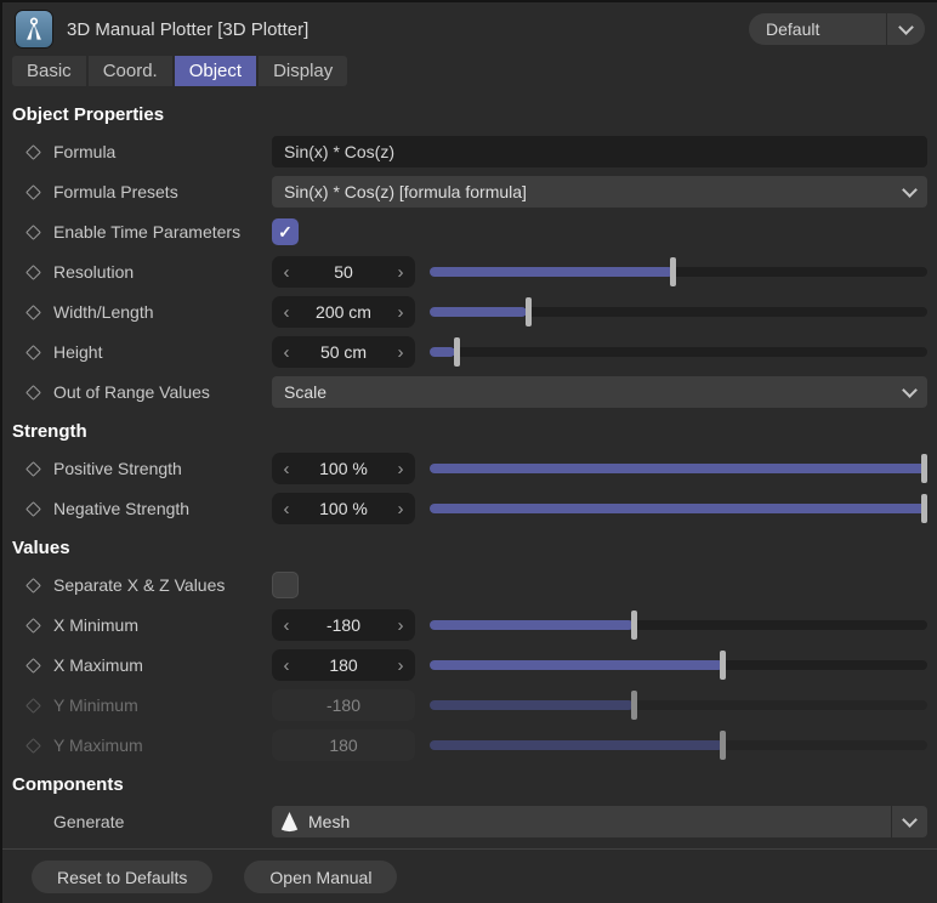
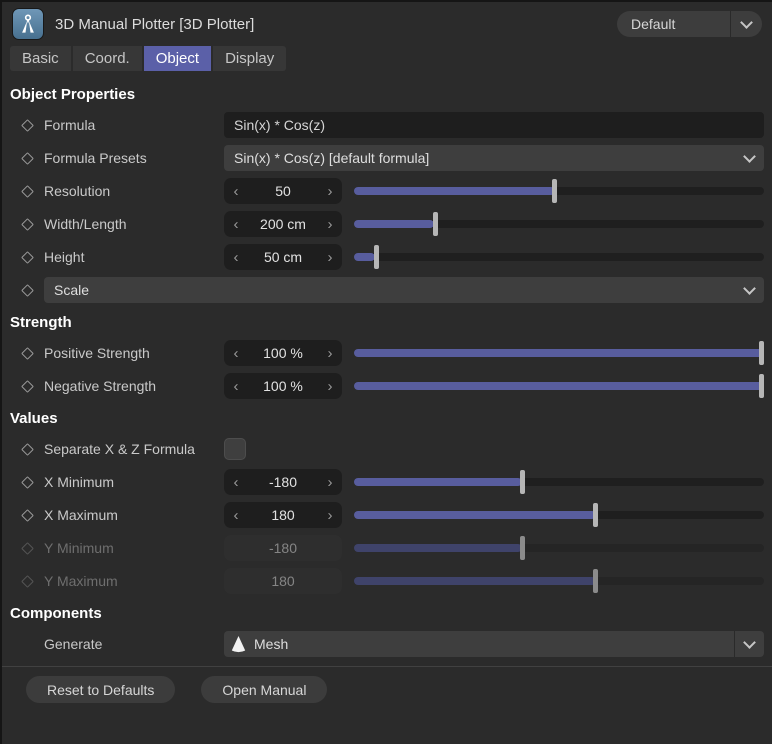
  3D Manual Plotter [3D Plotter]
  Default
  Basic
  Coord.
  Object
  Display
  Object Properties
  Formula
  Sin(x) * Cos(z)
  Formula Presets
- Sin(x) * Cos(z) [formula formula]
+ Sin(x) * Cos(z) [default formula]
- Enable Time Parameters
  Resolution
  ‹
  50
  ›
  Width/Length
  ‹
  200 cm
  ›
  Height
  ‹
  50 cm
  ›
- Out of Range Values
  Scale
  Strength
  Positive Strength
  ‹
  100 %
  ›
  Negative Strength
  ‹
  100 %
  ›
  Values
- Separate X & Z Values
+ Separate X & Z Formula
  X Minimum
  ‹
  -180
  ›
  X Maximum
  ‹
  180
  ›
  Y Minimum
  -180
  Y Maximum
  180
  Components
  Generate
  Mesh
  Reset to Defaults
  Open Manual
